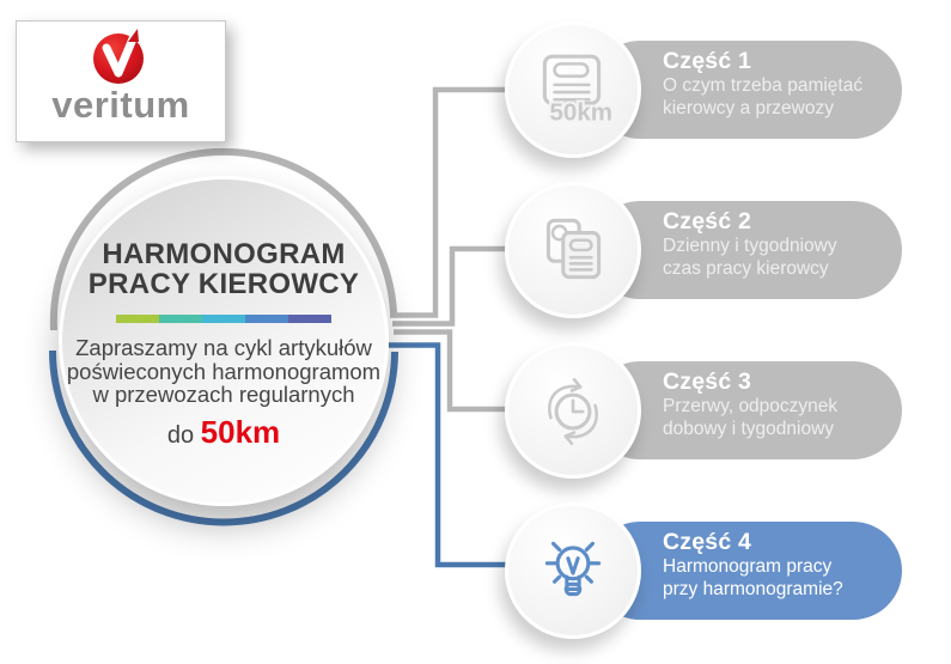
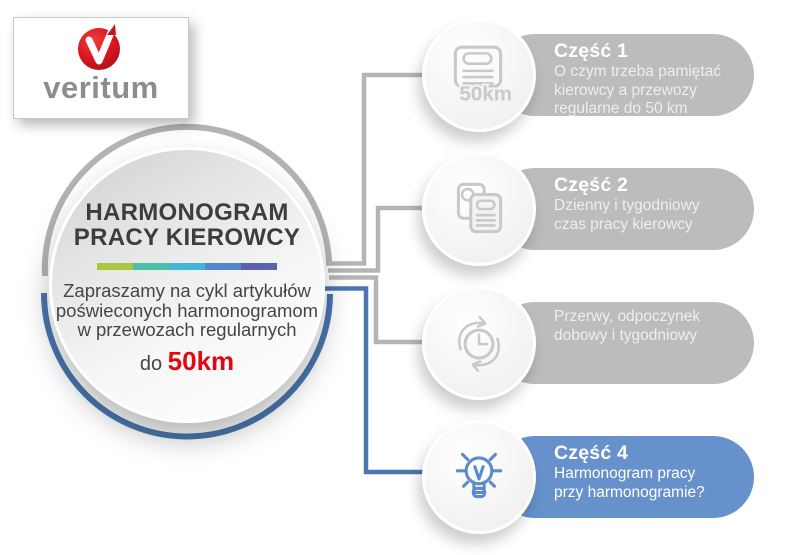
  veritum
  HARMONOGRAM
  PRACY KIEROWCY
  Zapraszamy na cykl artykułów
  poświeconych harmonogramom
  w przewozach regularnych
  do 50km
  Część 1
  O czym trzeba pamiętać
  kierowcy a przewozy
+ regularne do 50 km
  Część 2
  Dzienny i tygodniowy
  czas pracy kierowcy
- Część 3
  Przerwy, odpoczynek
  dobowy i tygodniowy
  Część 4
  Harmonogram pracy
  przy harmonogramie?
  50km
